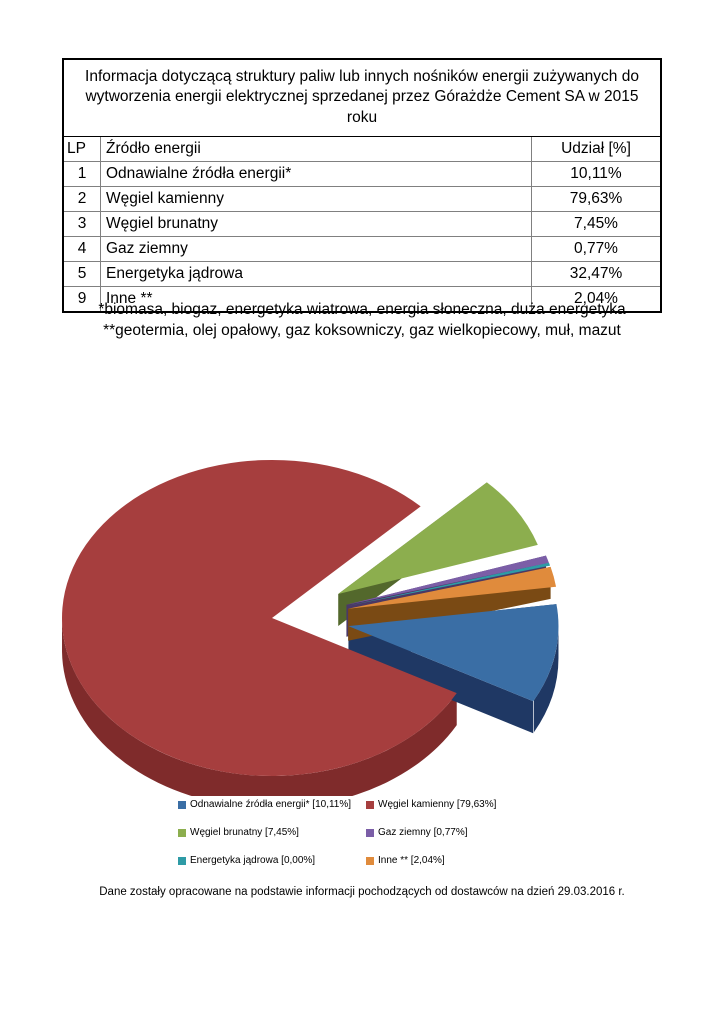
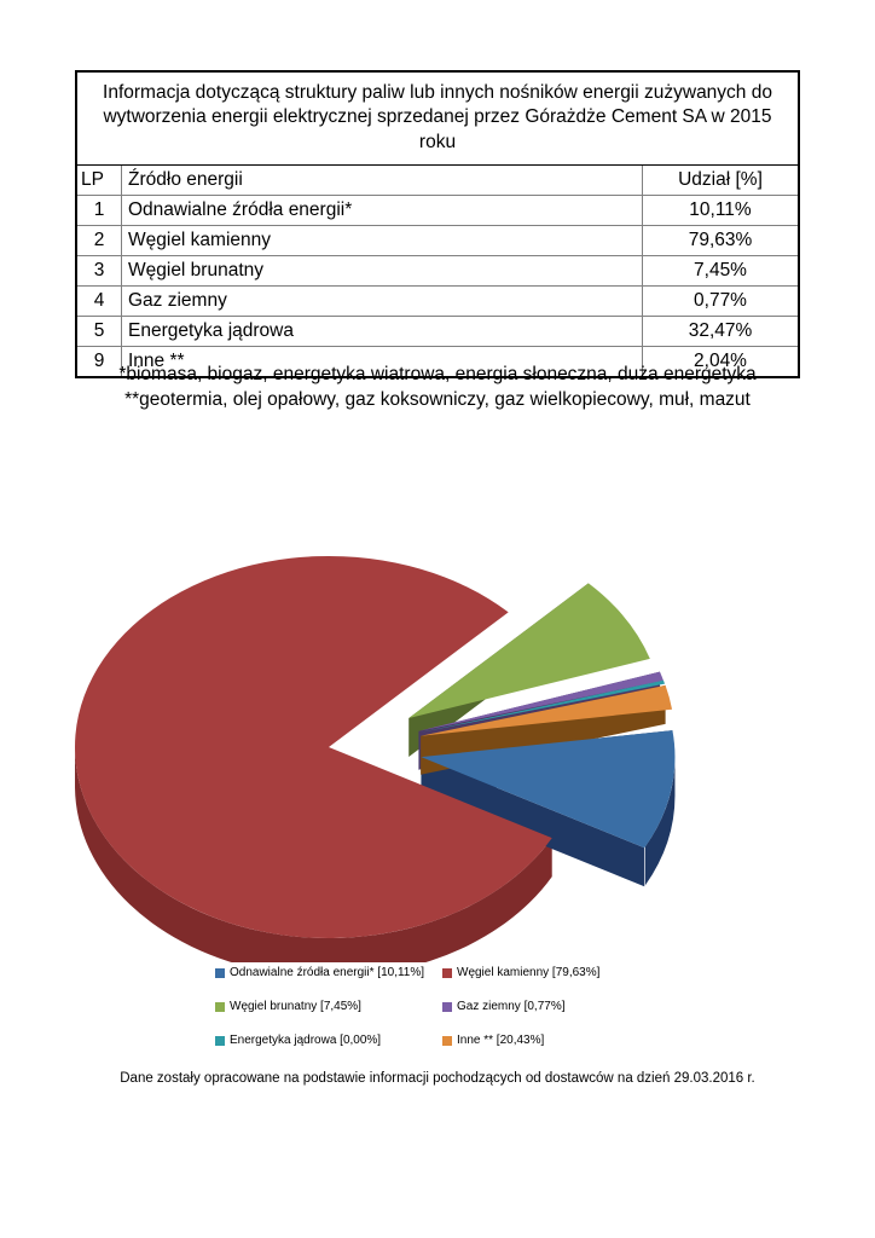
  Informacja dotyczącą struktury paliw lub innych nośników energii zużywanych do wytworzenia energii elektrycznej sprzedanej przez Górażdże Cement SA w 2015 roku
  LP	Źródło energii	Udział [%]
  1	Odnawialne źródła energii*	10,11%
  2	Węgiel kamienny	79,63%
  3	Węgiel brunatny	7,45%
  4	Gaz ziemny	0,77%
  5	Energetyka jądrowa	32,47%
  9	Inne **	2,04%
  *biomasa, biogaz, energetyka wiatrowa, energia słoneczna, duża energetyka
  **geotermia, olej opałowy, gaz koksowniczy, gaz wielkopiecowy, muł, mazut
  Odnawialne źródła energii* [10,11%]
  Węgiel kamienny [79,63%]
  Węgiel brunatny [7,45%]
  Gaz ziemny [0,77%]
  Energetyka jądrowa [0,00%]
- Inne ** [2,04%]
+ Inne ** [20,43%]
  Dane zostały opracowane na podstawie informacji pochodzących od dostawców na dzień 29.03.2016 r.
